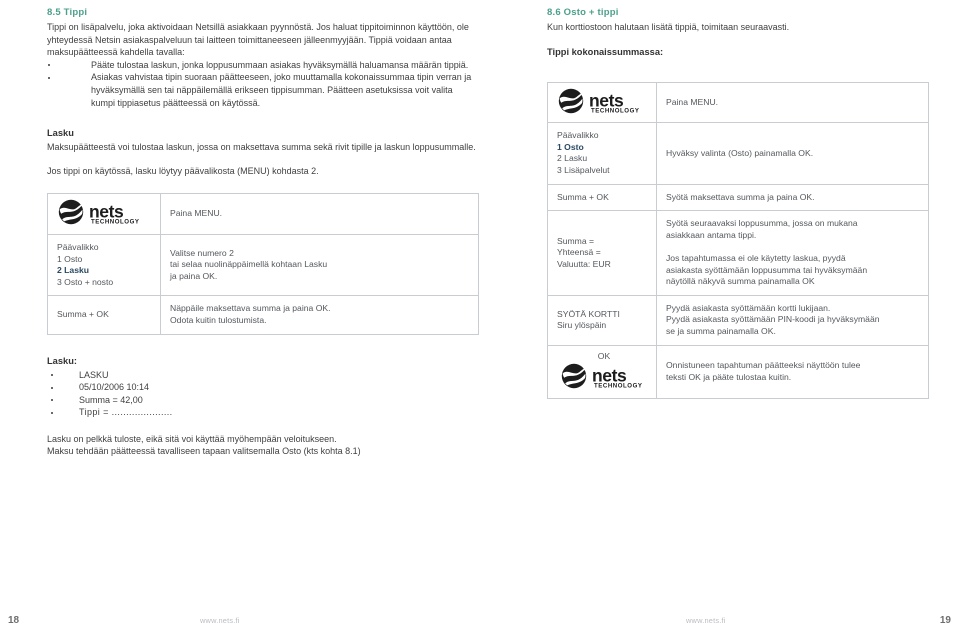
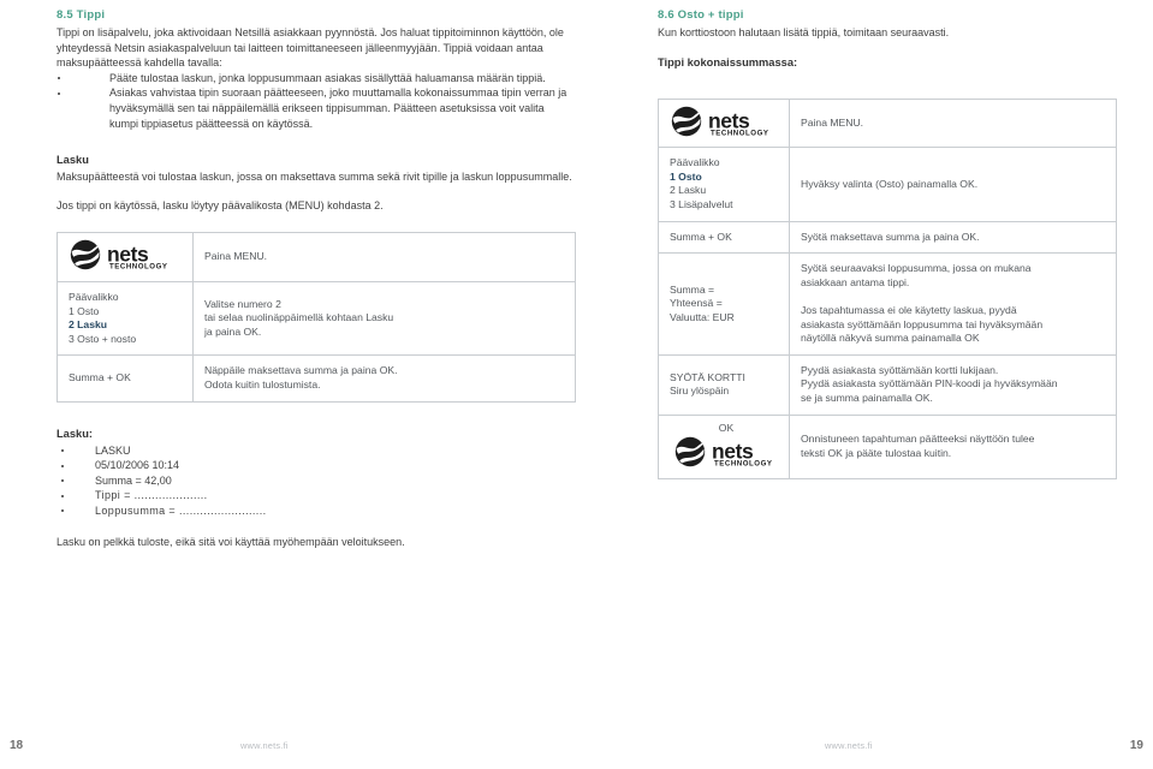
  8.5 Tippi
  Tippi on lisäpalvelu, joka aktivoidaan Netsillä asiakkaan pyynnöstä. Jos haluat tippitoiminnon käyttöön, ole yhteydessä Netsin asiakaspalveluun tai laitteen toimittaneeseen jälleenmyyjään. Tippiä voidaan antaa maksupäätteessä kahdella tavalla:
- Pääte tulostaa laskun, jonka loppusummaan asiakas hyväksymällä haluamansa määrän tippiä.
+ Pääte tulostaa laskun, jonka loppusummaan asiakas sisällyttää haluamansa määrän tippiä.
  Asiakas vahvistaa tipin suoraan päätteeseen, joko muuttamalla kokonaissummaa tipin verran ja hyväksymällä sen tai näppäilemällä erikseen tippisumman. Päätteen asetuksissa voit valita kumpi tippiasetus päätteessä on käytössä.
  Lasku
  Maksupäätteestä voi tulostaa laskun, jossa on maksettava summa sekä rivit tipille ja laskun loppusummalle.
  Jos tippi on käytössä, lasku löytyy päävalikosta (MENU) kohdasta 2.
  Päävalikko 1 Osto 2 Lasku 3 Osto + nosto	Valitse numero 2 tai selaa nuolinäppäimellä kohtaan Lasku ja paina OK.
  Summa + OK	Näppäile maksettava summa ja paina OK. Odota kuitin tulostumista.
  Lasku:
  LASKU
  05/10/2006 10:14
  Summa = 42,00
  Tippi = .....................
+ Loppusumma = .........................
  Lasku on pelkkä tuloste, eikä sitä voi käyttää myöhempään veloitukseen.
- Maksu tehdään päätteessä tavalliseen tapaan valitsemalla Osto (kts kohta 8.1)
  8.6 Osto + tippi
  Kun korttiostoon halutaan lisätä tippiä, toimitaan seuraavasti.
  Tippi kokonaissummassa:
  Päävalikko 1 Osto 2 Lasku 3 Lisäpalvelut	Hyväksy valinta (Osto) painamalla OK.
  Summa + OK	Syötä maksettava summa ja paina OK.
  Summa = Yhteensä = Valuutta: EUR	Syötä seuraavaksi loppusumma, jossa on mukana asiakkaan antama tippi. Jos tapahtumassa ei ole käytetty laskua, pyydä asiakasta syöttämään loppusumma tai hyväksymään näytöllä näkyvä summa painamalla OK
  SYÖTÄ KORTTI Siru ylöspäin	Pyydä asiakasta syöttämään kortti lukijaan. Pyydä asiakasta syöttämään PIN-koodi ja hyväksymään se ja summa painamalla OK.
  OK nets	Onnistuneen tapahtuman päätteeksi näyttöön tulee teksti OK ja pääte tulostaa kuitin.
  18
  www.nets.fi
  www.nets.fi
  19
